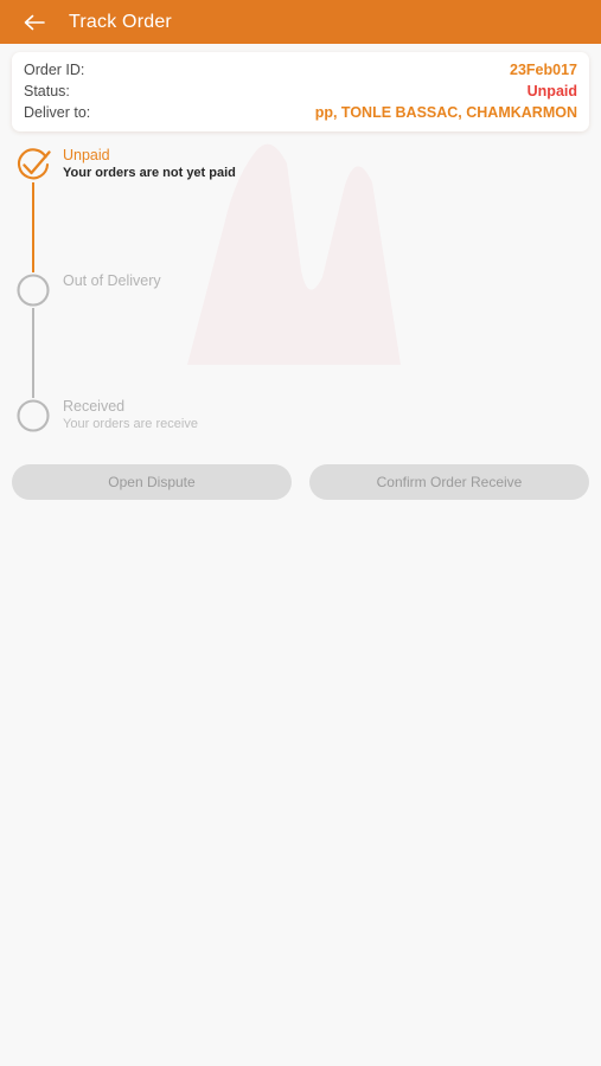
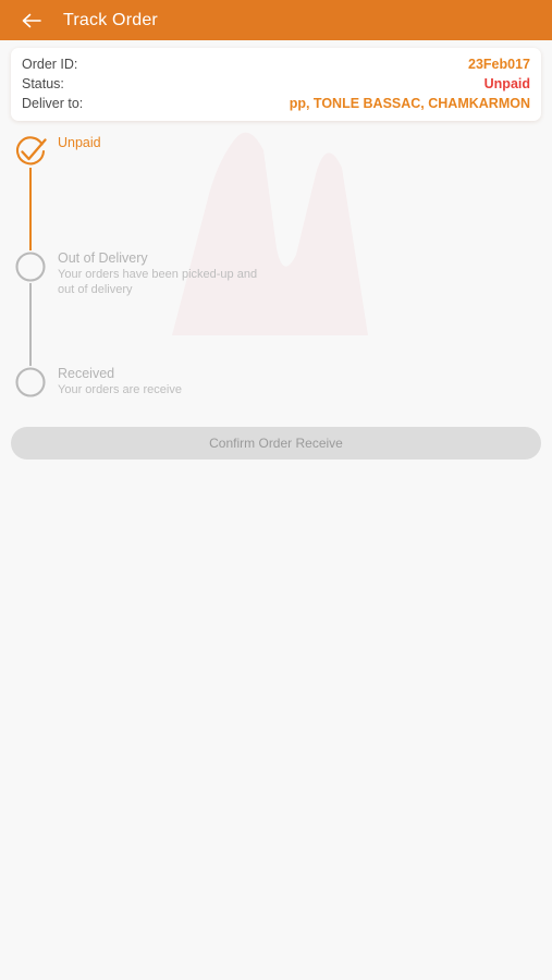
  Track Order
  Order ID:
  23Feb017
  Status:
  Unpaid
  Deliver to:
  pp, TONLE BASSAC, CHAMKARMON
  Unpaid
- Your orders are not yet paid
  Out of Delivery
+ Your orders have been picked-up and out of delivery
  Received
  Your orders are receive
- Open Dispute
  Confirm Order Receive
